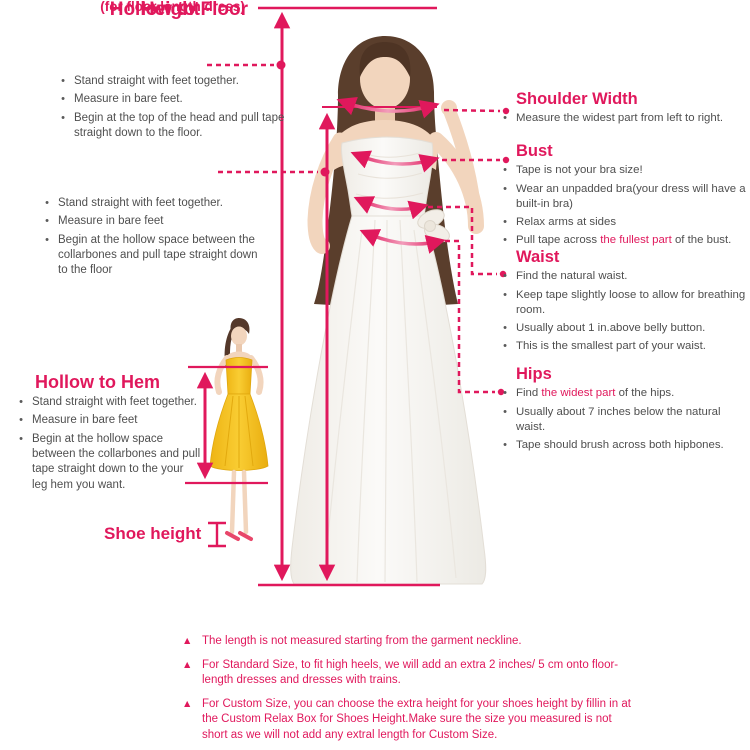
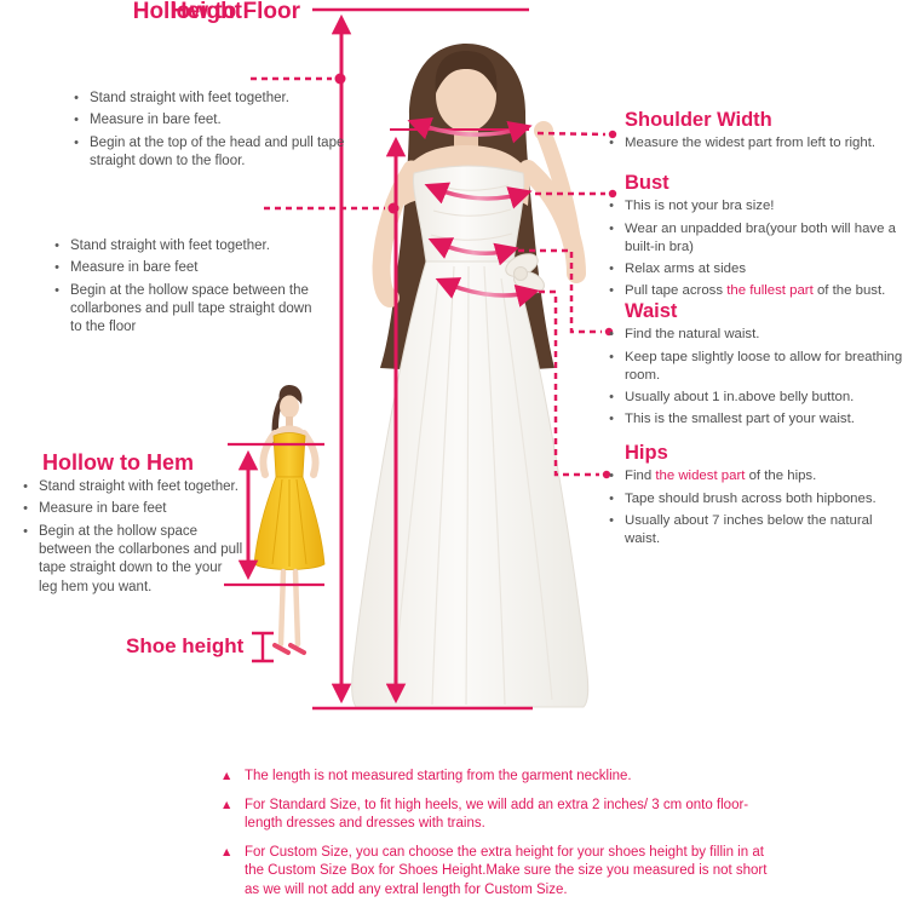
  Height
  •
  Stand straight with feet together.
  •
  Measure in bare feet.
  •
  Begin at the top of the head and pull tape straight down to the floor.
  Hollow to Floor
- (for floor length dress)
  •
  Stand straight with feet together.
  •
  Measure in bare feet
  •
  Begin at the hollow space between the collarbones and pull tape straight down to the floor
  Hollow to Hem
  •
  Stand straight with feet together.
  •
  Measure in bare feet
  •
  Begin at the hollow space between the collarbones and pull tape straight down to the your leg hem you want.
  Shoe height
  Shoulder Width
  •
  Measure the widest part from left to right.
  Bust
  •
- Tape is not your bra size!
+ This is not your bra size!
  •
- Wear an unpadded bra(your dress will have a built-in bra)
+ Wear an unpadded bra(your both will have a built-in bra)
  •
  Relax arms at sides
  •
  Pull tape across the fullest part of the bust.
  Waist
  •
  Find the natural waist.
  •
  Keep tape slightly loose to allow for breathing room.
  •
  Usually about 1 in.above belly button.
  •
  This is the smallest part of your waist.
  Hips
  •
  Find the widest part of the hips.
  •
- Usually about 7 inches below the natural waist.
+ Tape should brush across both hipbones.
  •
- Tape should brush across both hipbones.
+ Usually about 7 inches below the natural waist.
  ▲
  The length is not measured starting from the garment neckline.
  ▲
- For Standard Size, to fit high heels, we will add an extra 2 inches/ 5 cm onto floor-length dresses and dresses with trains.
+ For Standard Size, to fit high heels, we will add an extra 2 inches/ 3 cm onto floor-length dresses and dresses with trains.
  ▲
- For Custom Size, you can choose the extra height for your shoes height by fillin in at the Custom Relax Box for Shoes Height.Make sure the size you measured is not short as we will not add any extral length for Custom Size.
+ For Custom Size, you can choose the extra height for your shoes height by fillin in at the Custom Size Box for Shoes Height.Make sure the size you measured is not short as we will not add any extral length for Custom Size.
